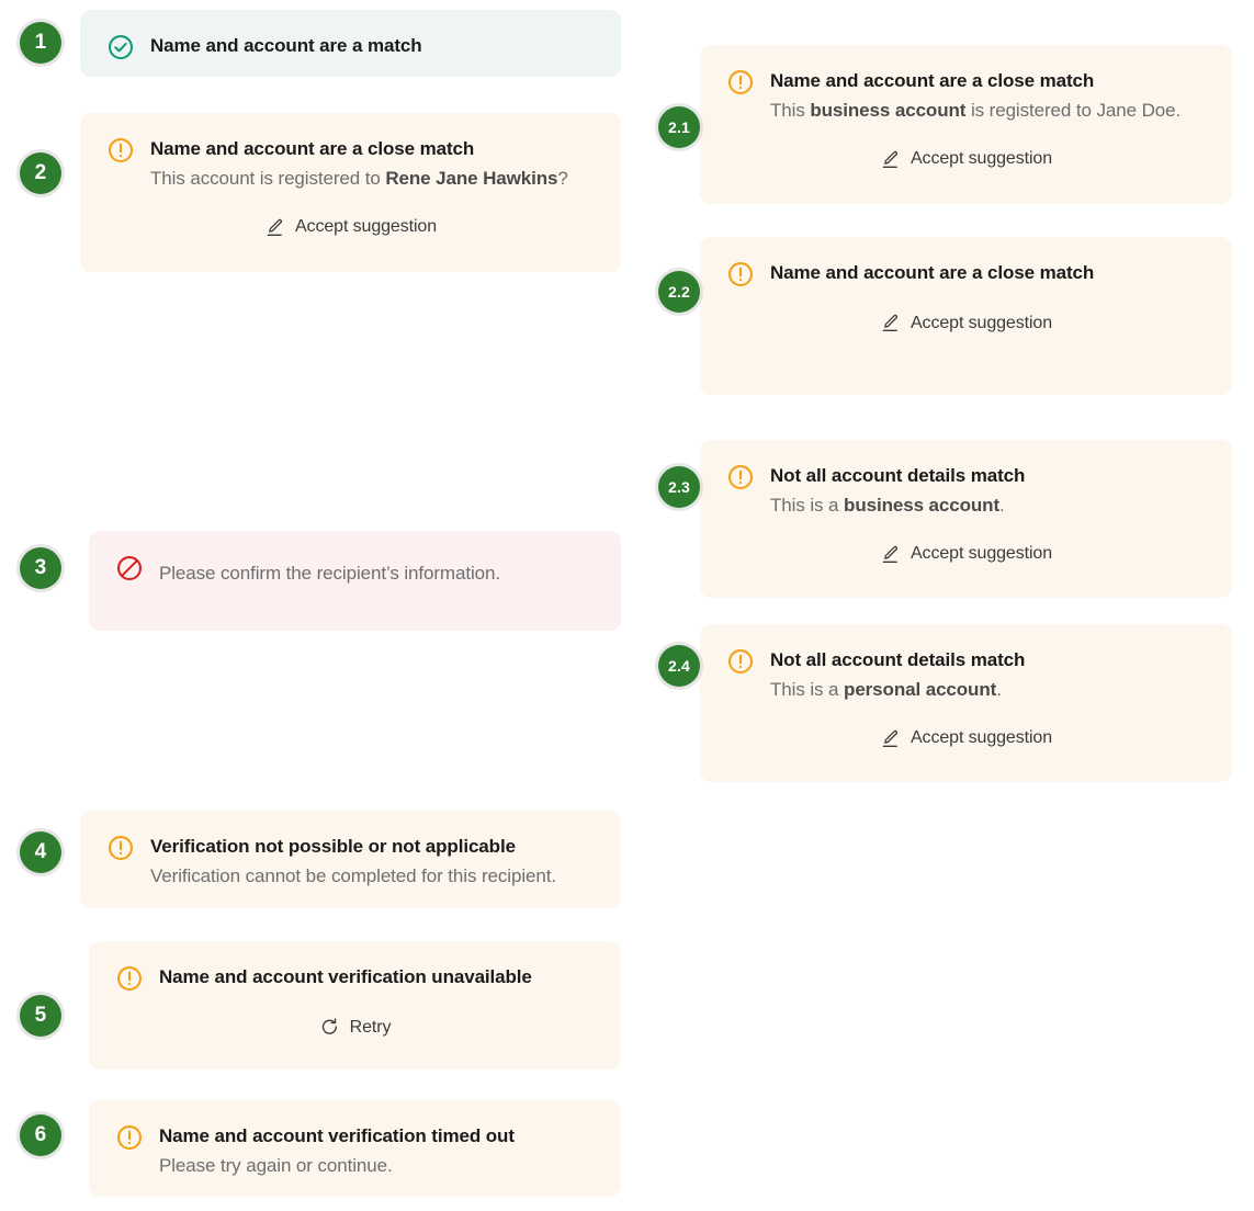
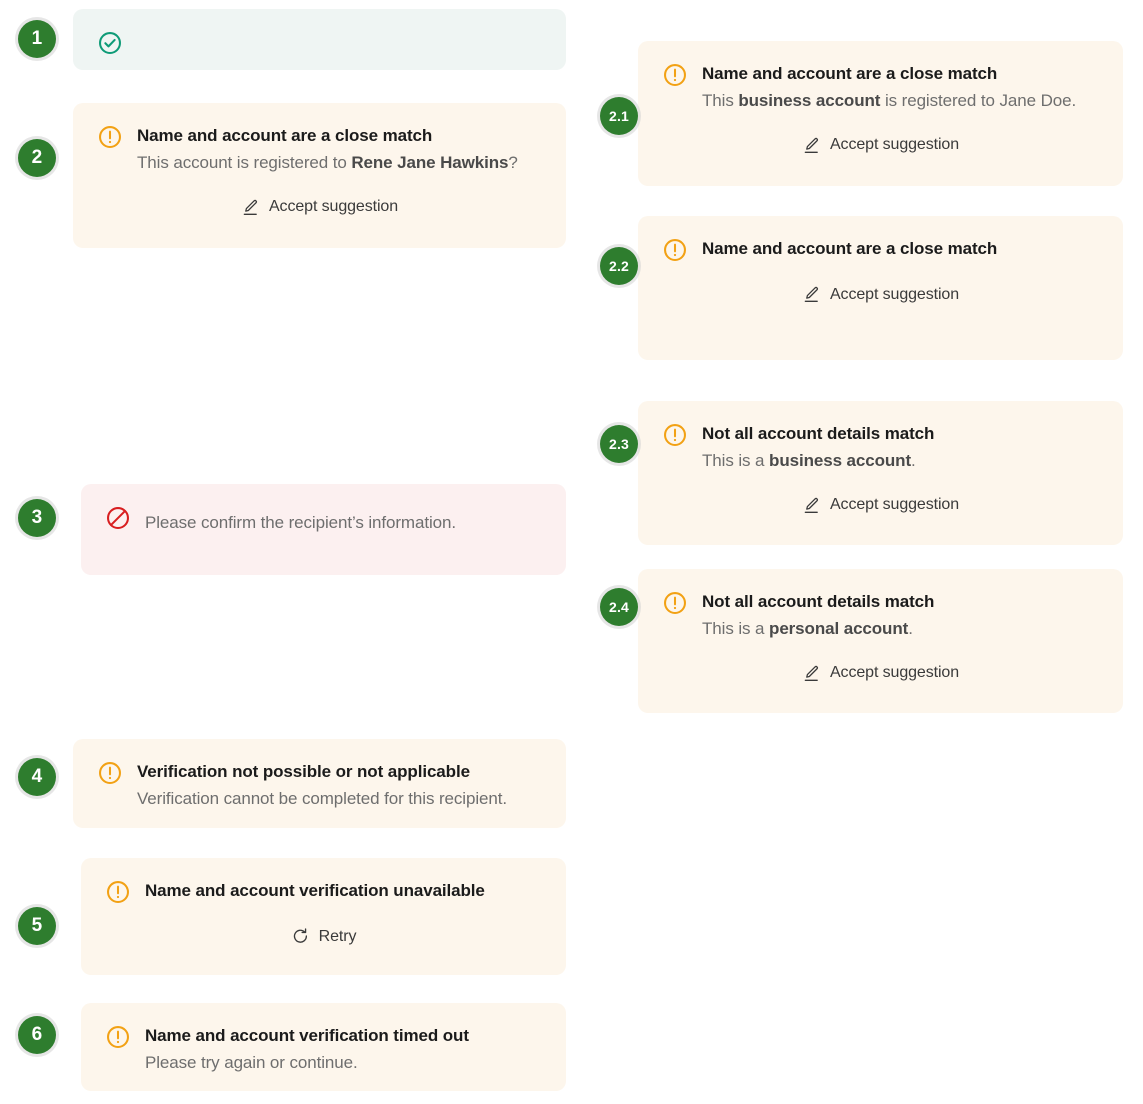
  1
- Name and account are a match
  2
  Name and account are a close match
  This account is registered to Rene Jane Hawkins?
  Accept suggestion
  3
  Please confirm the recipient’s information.
  4
  Verification not possible or not applicable
  Verification cannot be completed for this recipient.
  5
  Name and account verification unavailable
  Retry
  6
  Name and account verification timed out
  Please try again or continue.
  2.1
  Name and account are a close match
  This business account is registered to Jane Doe.
  Accept suggestion
  2.2
  Name and account are a close match
  Accept suggestion
  2.3
  Not all account details match
  This is a business account.
  Accept suggestion
  2.4
  Not all account details match
  This is a personal account.
  Accept suggestion
